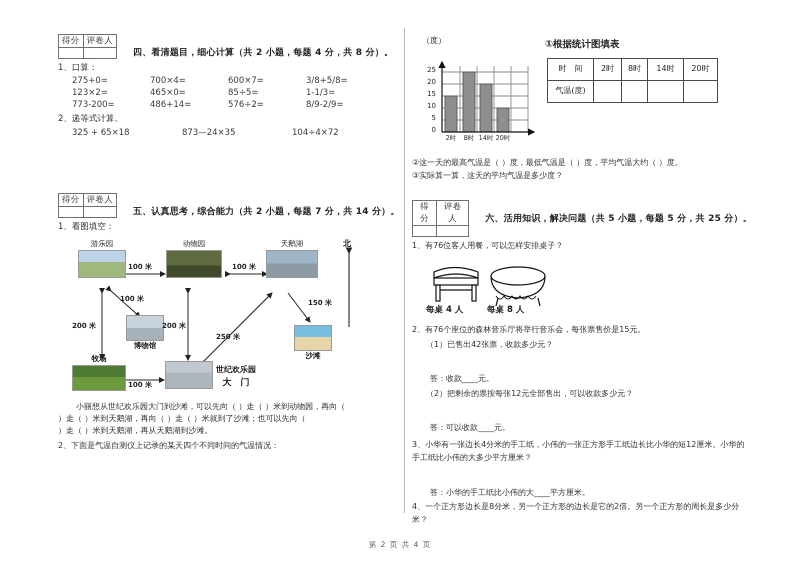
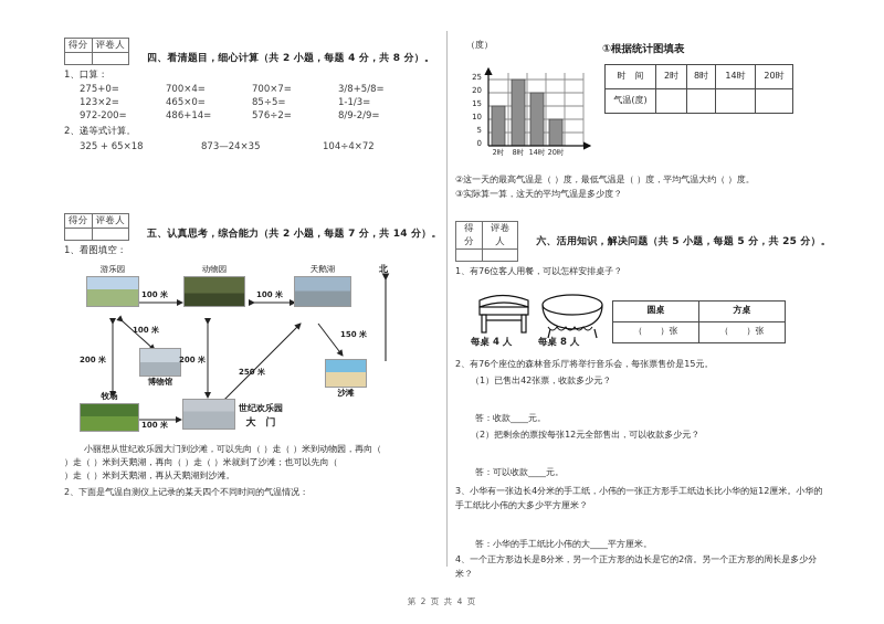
  得分	评卷人
  四、看清题目，细心计算（共 2 小题，每题 4 分，共 8 分）。
  1、口算：
  275+0=
  700×4=
- 600×7=
+ 700×7=
  3/8+5/8=
  123×2=
  465×0=
  85÷5=
  1-1/3=
- 773-200=
+ 972-200=
  486+14=
  576÷2=
  8/9-2/9=
  2、递等式计算。
  325 + 65×18
  873—24×35
  104÷4×72
  得分	评卷人
  五、认真思考，综合能力（共 2 小题，每题 7 分，共 14 分）。
  1、看图填空：
  北
  游乐园
  动物园
  天鹅湖
  博物馆
  牧场
  世纪欢乐园
  大 门
  沙滩
  100 米
  100 米
  100 米
  200 米
  200 米
  250 米
  150 米
  100 米
  小丽想从世纪欢乐园大门到沙滩，可以先向（ ）走（ ）米到动物园，再向（
  ）走（ ）米到天鹅湖，再向（ ）走（ ）米就到了沙滩；也可以先向（
  ）走（ ）米到天鹅湖，再从天鹅湖到沙滩。
  2、下面是气温自测仪上记录的某天四个不同时间的气温情况：
  （度）
  ①根据统计图填表
  25
  20
  15
  10
  5
  0
  2时
  8时
  14时
  20时
  时 间	2时	8时	14时	20时
  气温(度)
  ②这一天的最高气温是（ ）度，最低气温是（ ）度，平均气温大约（ ）度。
  ③实际算一算，这天的平均气温是多少度？
  得分	评卷人
  六、活用知识，解决问题（共 5 小题，每题 5 分，共 25 分）。
  1、有76位客人用餐，可以怎样安排桌子？
  每桌 4 人
  每桌 8 人
+ 圆桌	方桌
+ （ ）张	（ ）张
  2、有76个座位的森林音乐厅将举行音乐会，每张票售价是15元。
  （1）已售出42张票，收款多少元？
  答：收款____元。
  （2）把剩余的票按每张12元全部售出，可以收款多少元？
  答：可以收款____元。
  3、小华有一张边长4分米的手工纸，小伟的一张正方形手工纸边长比小华的短12厘米。小华的
  手工纸比小伟的大多少平方厘米？
  答：小华的手工纸比小伟的大____平方厘米。
  4、一个正方形边长是8分米，另一个正方形的边长是它的2倍。另一个正方形的周长是多少分
  米？
  第 2 页 共 4 页
